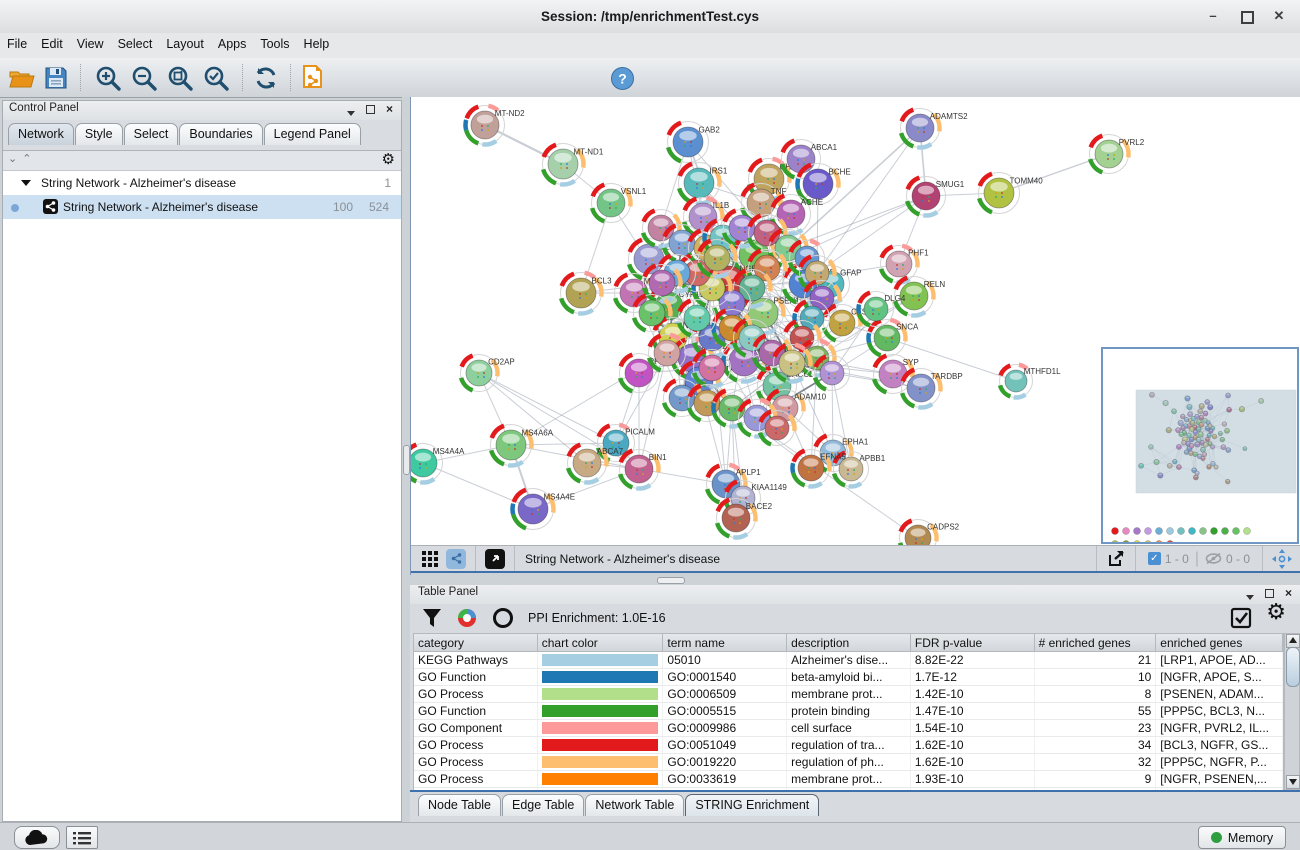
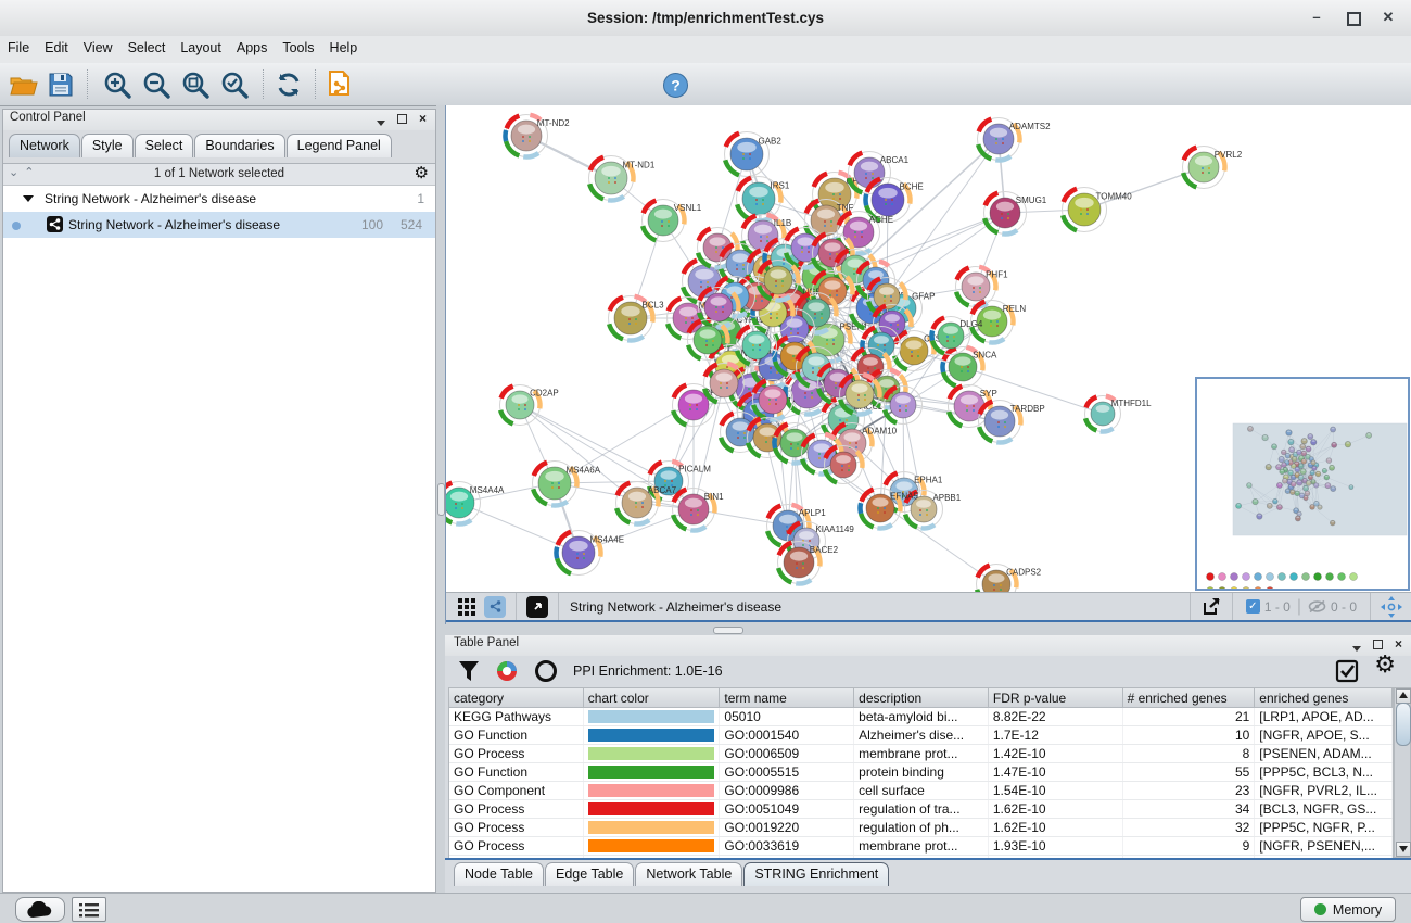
  Session: /tmp/enrichmentTest.cys
  –
  ✕
  File Edit View Select Layout Apps Tools Help
  ?
  Control Panel
  ×
  Network Style Select Boundaries Legend Panel
  ⌄ ⌃
+ 1 of 1 Network selected
  ⚙
  String Network - Alzheimer's disease
  1
  String Network - Alzheimer's disease
  100
  524
  MT-ND2
  MT-ND1
  VSNL1
  GAB2
  IRS1
  ABCA1
  BCHE
  TNF
  ACHE
  IL1B
  CD2AP
  MS4A4A
  MS4A6A
  MS4A4E
  PICALM
  BIN1
  ABCA7
  BCL3
  PSE1
  ADAM10
  GFAP
  SNCA
  SMUG1
  ADAMTS2
  PVRL2
  TOMM40
  PHF1
  RELN
  DLG4
  SYP
  TARDBP
  MTHFD1L
  CADPS2
  EPHA1
  APBB1
  EFNA5
  APLP1
  KIAA1149
  BACE2
  String Network - Alzheimer's disease
  ✓
  1 - 0
  |
  0 - 0
  Table Panel
  ×
  PPI Enrichment: 1.0E-16
  ⚙
  category
  chart color
  term name
  description
  FDR p-value
  # enriched genes
  enriched genes
  KEGG Pathways
  05010
- Alzheimer's dise...
+ beta-amyloid bi...
  8.82E-22
  21
  [LRP1, APOE, AD...
  GO Function
  GO:0001540
- beta-amyloid bi...
+ Alzheimer's dise...
  1.7E-12
  10
  [NGFR, APOE, S...
  GO Process
  GO:0006509
  membrane prot...
  1.42E-10
  8
  [PSENEN, ADAM...
  GO Function
  GO:0005515
  protein binding
  1.47E-10
  55
  [PPP5C, BCL3, N...
  GO Component
  GO:0009986
  cell surface
  1.54E-10
  23
  [NGFR, PVRL2, IL...
  GO Process
  GO:0051049
  regulation of tra...
  1.62E-10
  34
  [BCL3, NGFR, GS...
  GO Process
  GO:0019220
  regulation of ph...
  1.62E-10
  32
  [PPP5C, NGFR, P...
  GO Process
  GO:0033619
  membrane prot...
  1.93E-10
  9
  [NGFR, PSENEN,...
  Node Table Edge Table Network Table STRING Enrichment
  Memory
